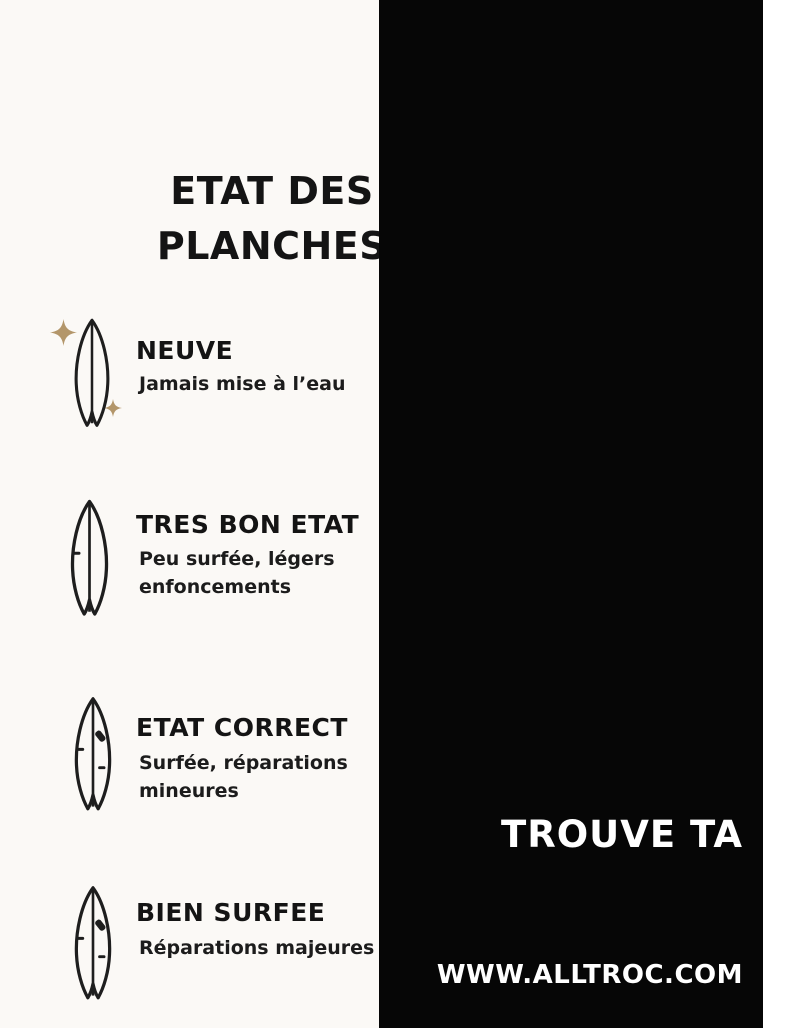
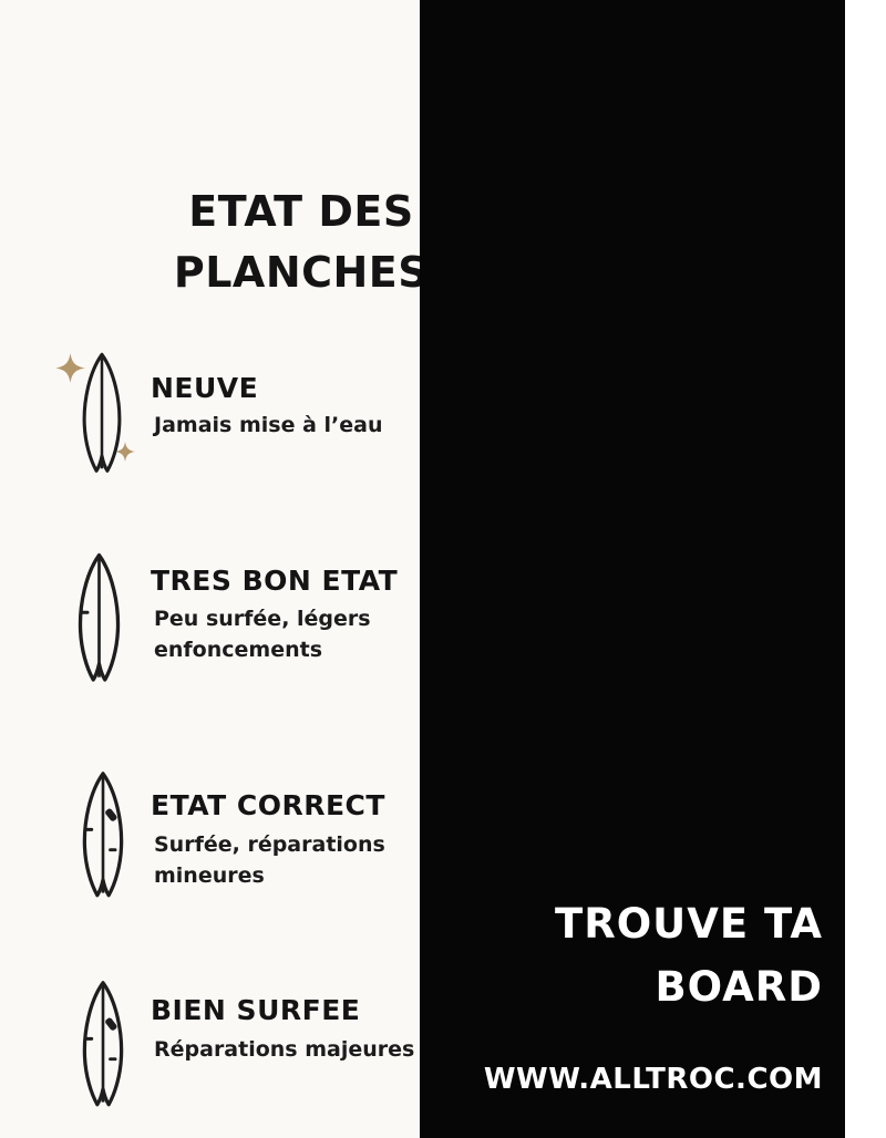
  ETAT DES
  PLANCHES
  NEUVE
  Jamais mise à l’eau
  TRES BON ETAT
  Peu surfée, légers enfoncements
  ETAT CORRECT
  Surfée, réparations mineures
  BIEN SURFEE
  Réparations majeures
  TROUVE TA
+ BOARD
  WWW.ALLTROC.COM
